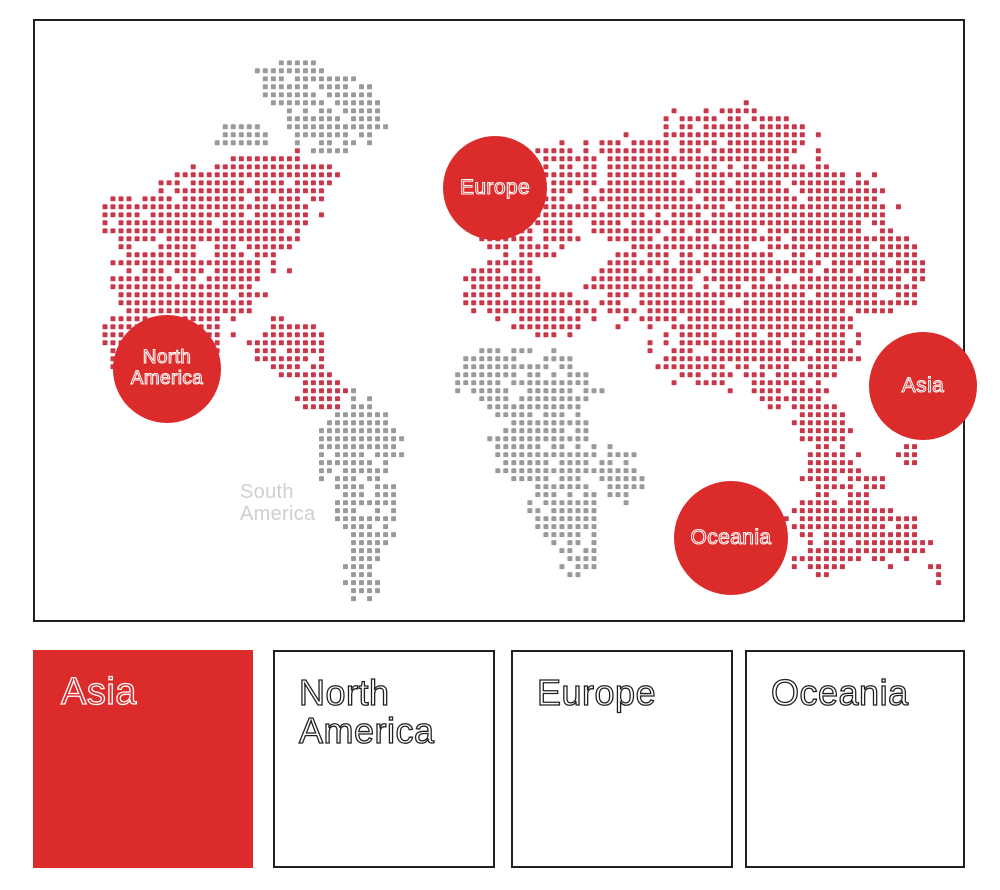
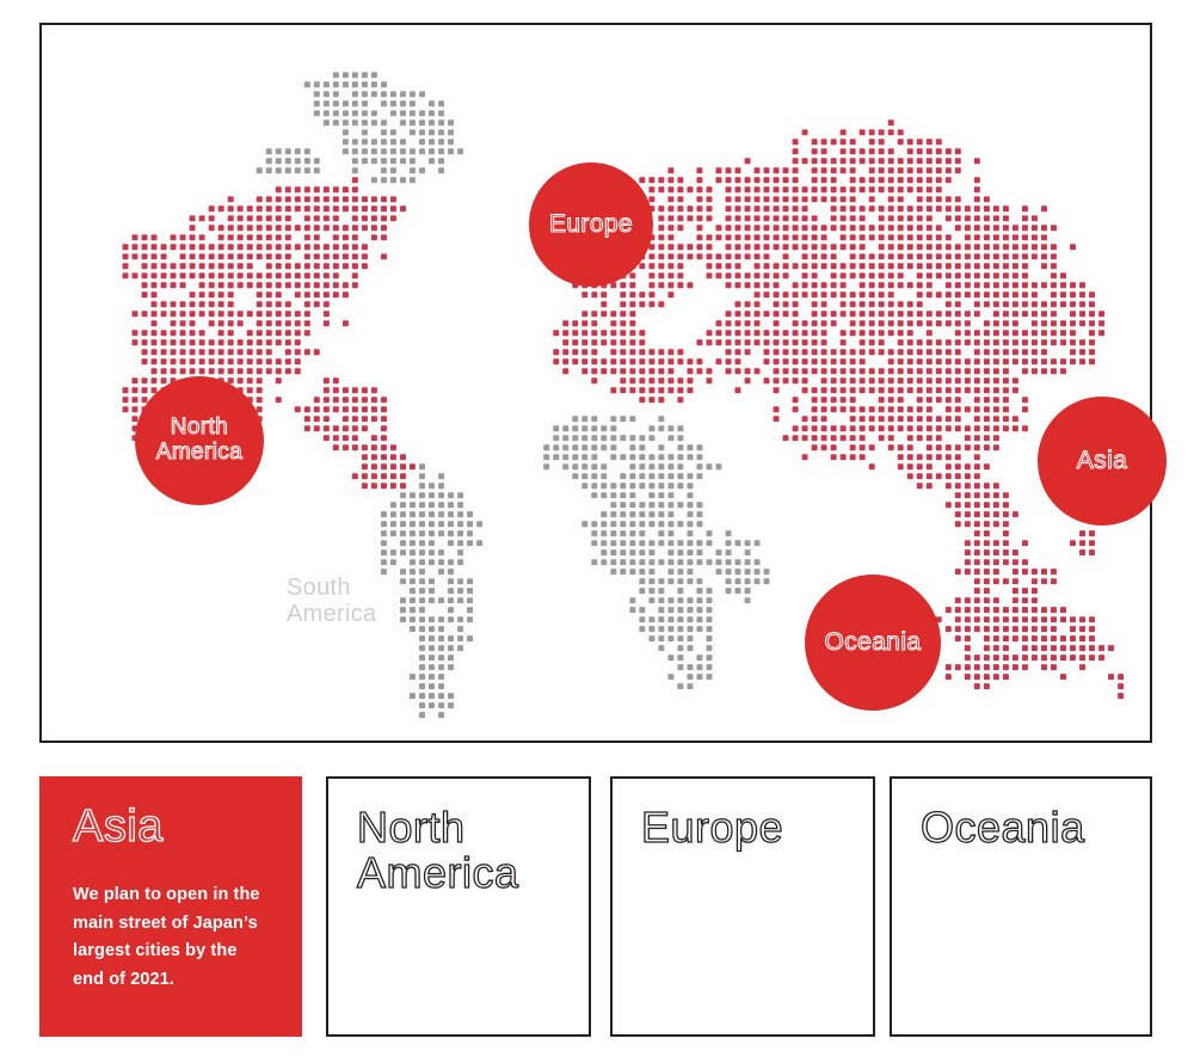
  South
  America
  North
  America
  Europe
  Asia
  Oceania
  Asia
+ We plan to open in the main street of Japan’s largest cities by the end of 2021.
  North
  America
  Europe
  Oceania
